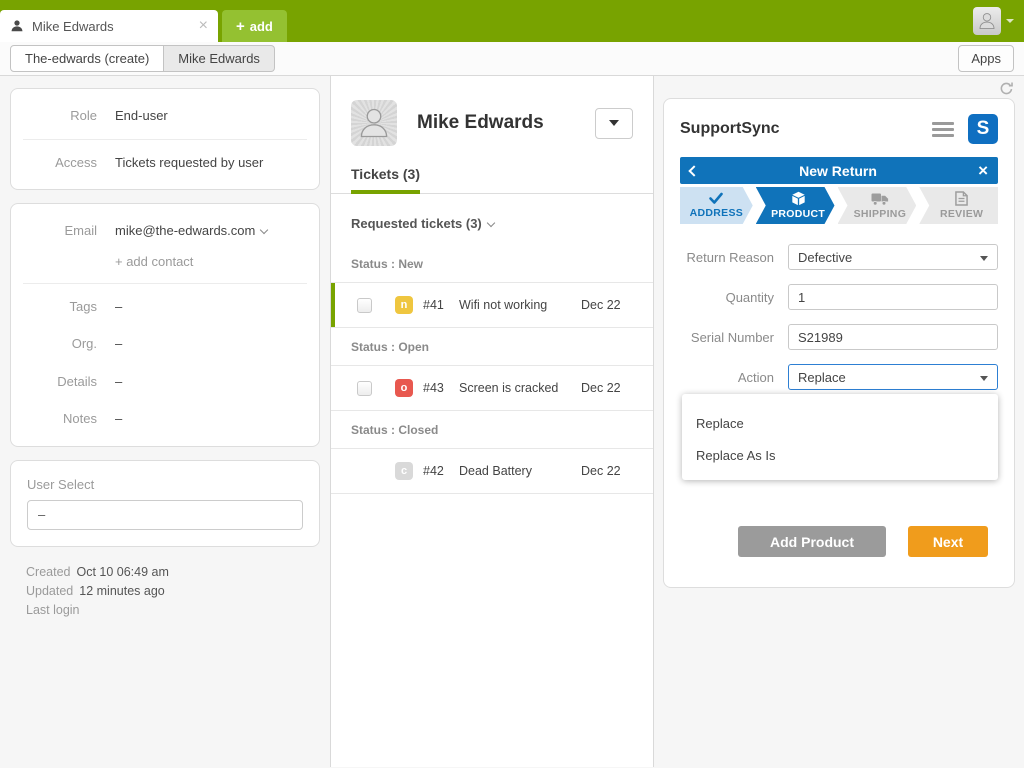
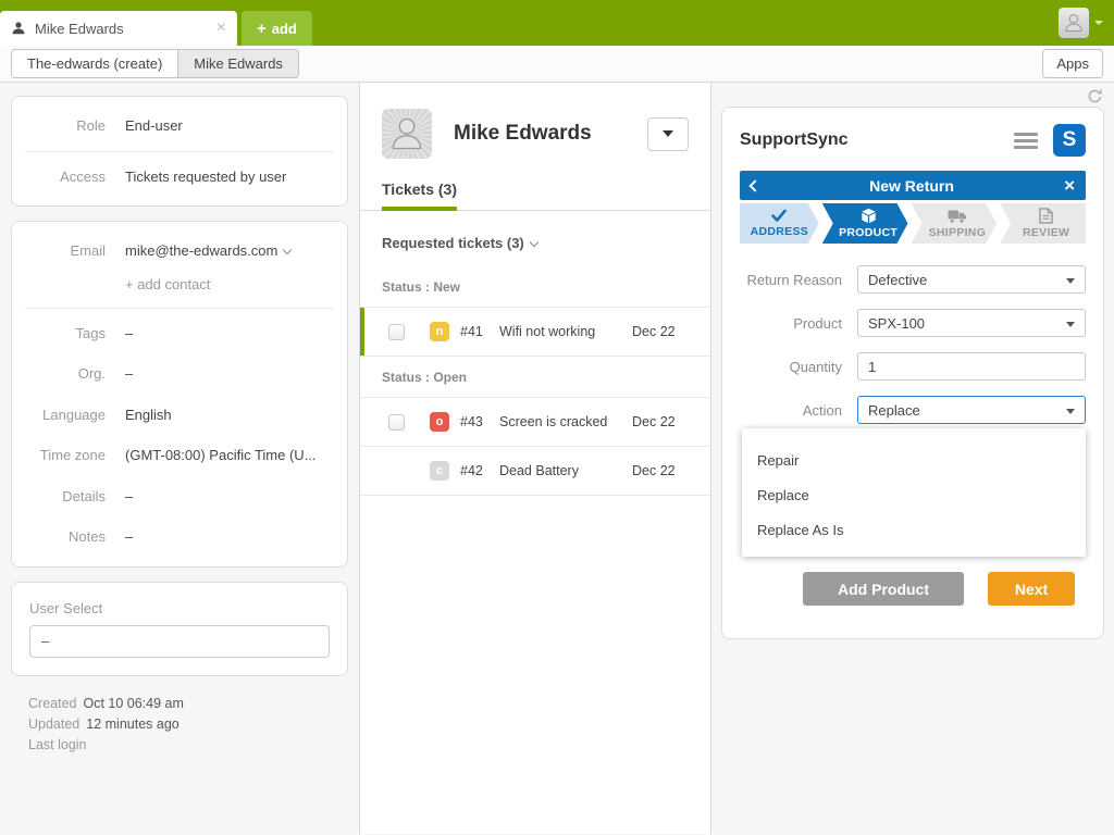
  Mike Edwards
  ×
  +
  add
  The-edwards (create)
  Mike Edwards
  Apps
  Role
  End-user
  Access
  Tickets requested by user
  Email
  mike@the-edwards.com
  + add contact
  Tags
  –
  Org.
  –
+ Language
+ English
+ Time zone
+ (GMT-08:00) Pacific Time (U...
  Details
  –
  Notes
  –
  User Select
  –
  Created Oct 10 06:49 am
  Updated 12 minutes ago
  Last login
  Mike Edwards
  Tickets (3)
  Requested tickets (3)
  Status : New
  n
  #41
  Wifi not working
  Dec 22
  Status : Open
  o
  #43
  Screen is cracked
  Dec 22
- Status : Closed
  c
  #42
  Dead Battery
  Dec 22
  SupportSync
  S
  New Return
  ×
  ADDRESS
  PRODUCT
  SHIPPING
  REVIEW
  Return Reason
  Defective
+ Product
+ SPX-100
  Quantity
  1
- Serial Number
- S21989
  Action
  Replace
+ Repair
  Replace
  Replace As Is
  Add Product
  Next
